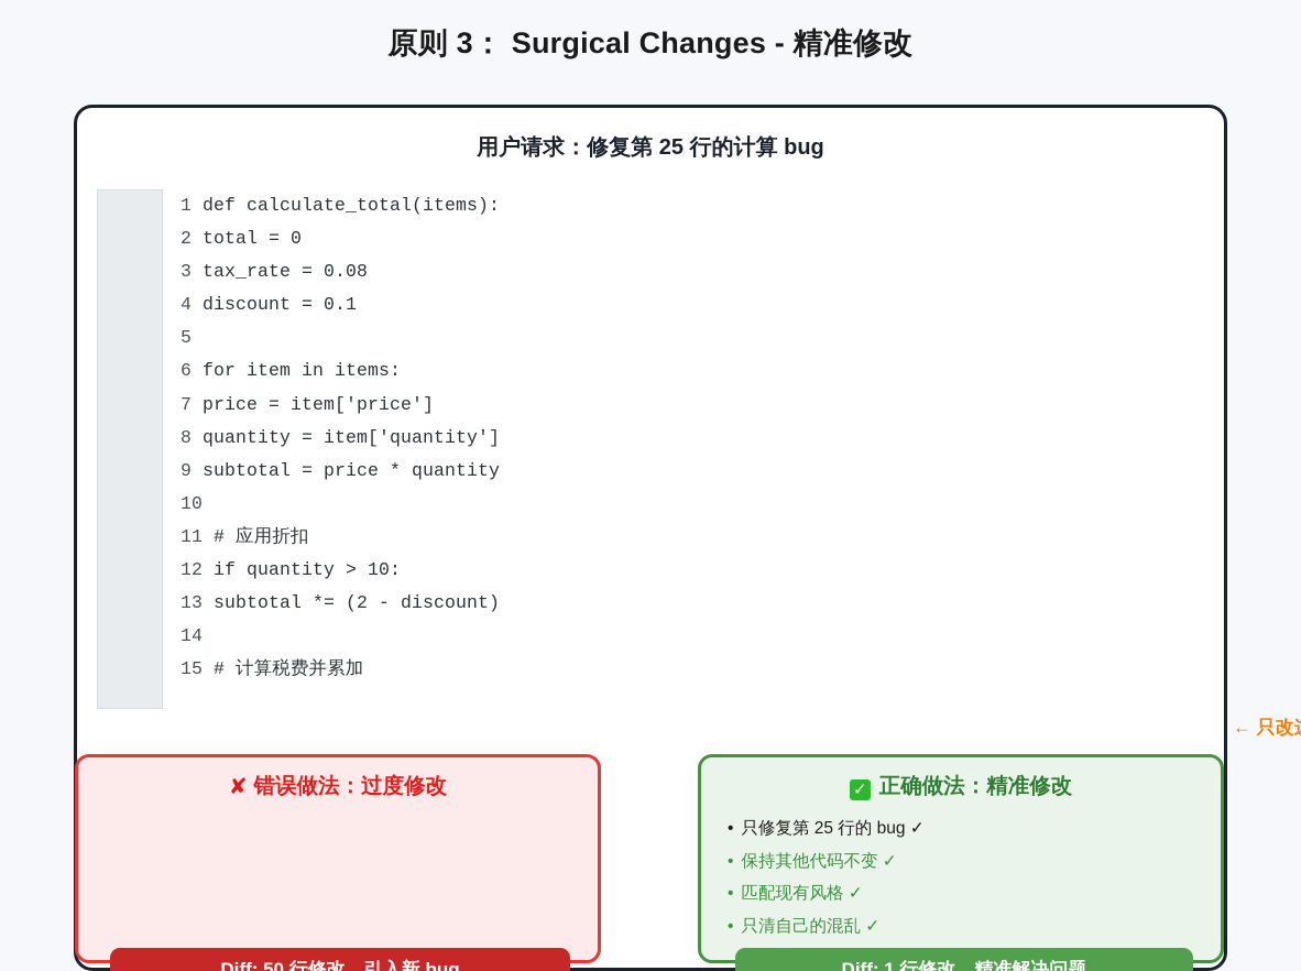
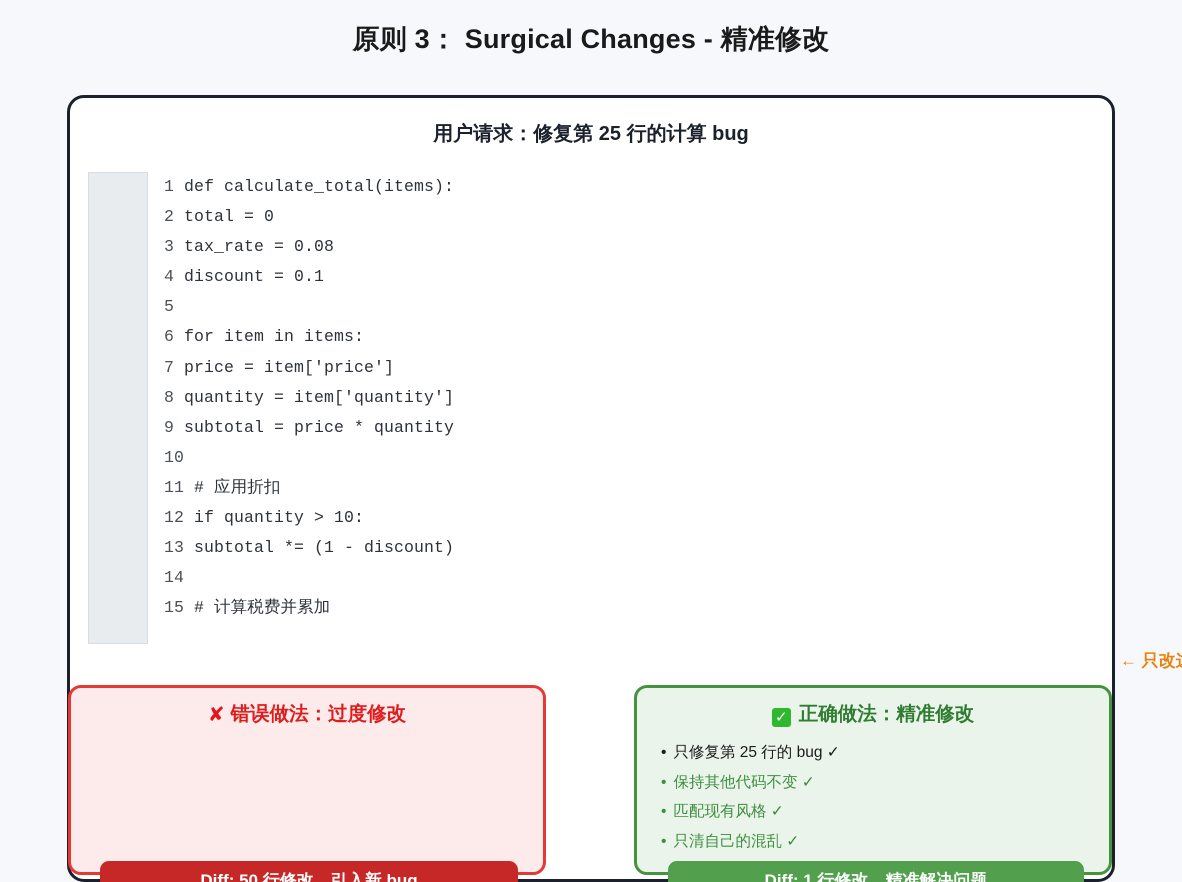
  原则 3： Surgical Changes - 精准修改
  用户请求：修复第 25 行的计算 bug
  1 def calculate_total(items):
  2 total = 0
  3 tax_rate = 0.08
  4 discount = 0.1
  5
  6 for item in items:
  7 price = item['price']
  8 quantity = item['quantity']
  9 subtotal = price * quantity
  10
  11 # 应用折扣
  12 if quantity > 10:
- 13 subtotal *= (2 - discount)
+ 13 subtotal *= (1 - discount)
  14
  15 # 计算税费并累加
  ← 只改
  ✘ 错误做法：过度修改
  ✓ 正确做法：精准修改
  只修复第 25 行的 bug ✓
  保持其他代码不变 ✓
  匹配现有风格 ✓
  只清自己的混乱 ✓
  Diff: 50 行修改，引入新 bug
  Diff: 1 行修改，精准解决问题
